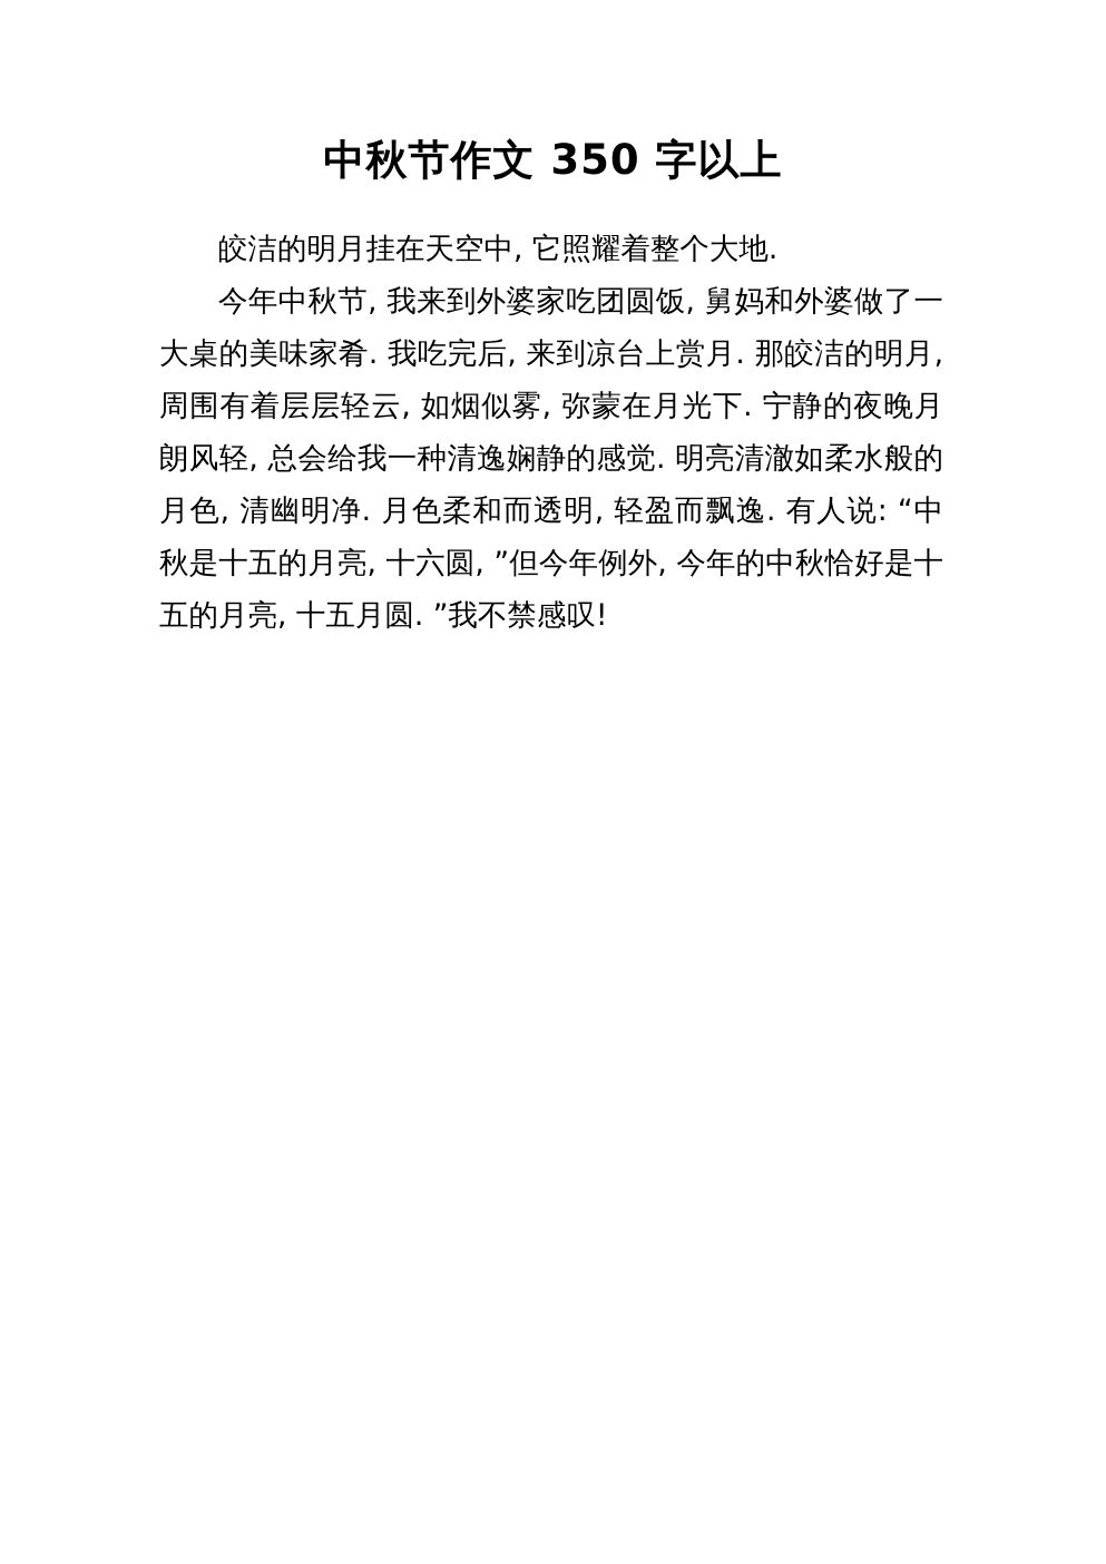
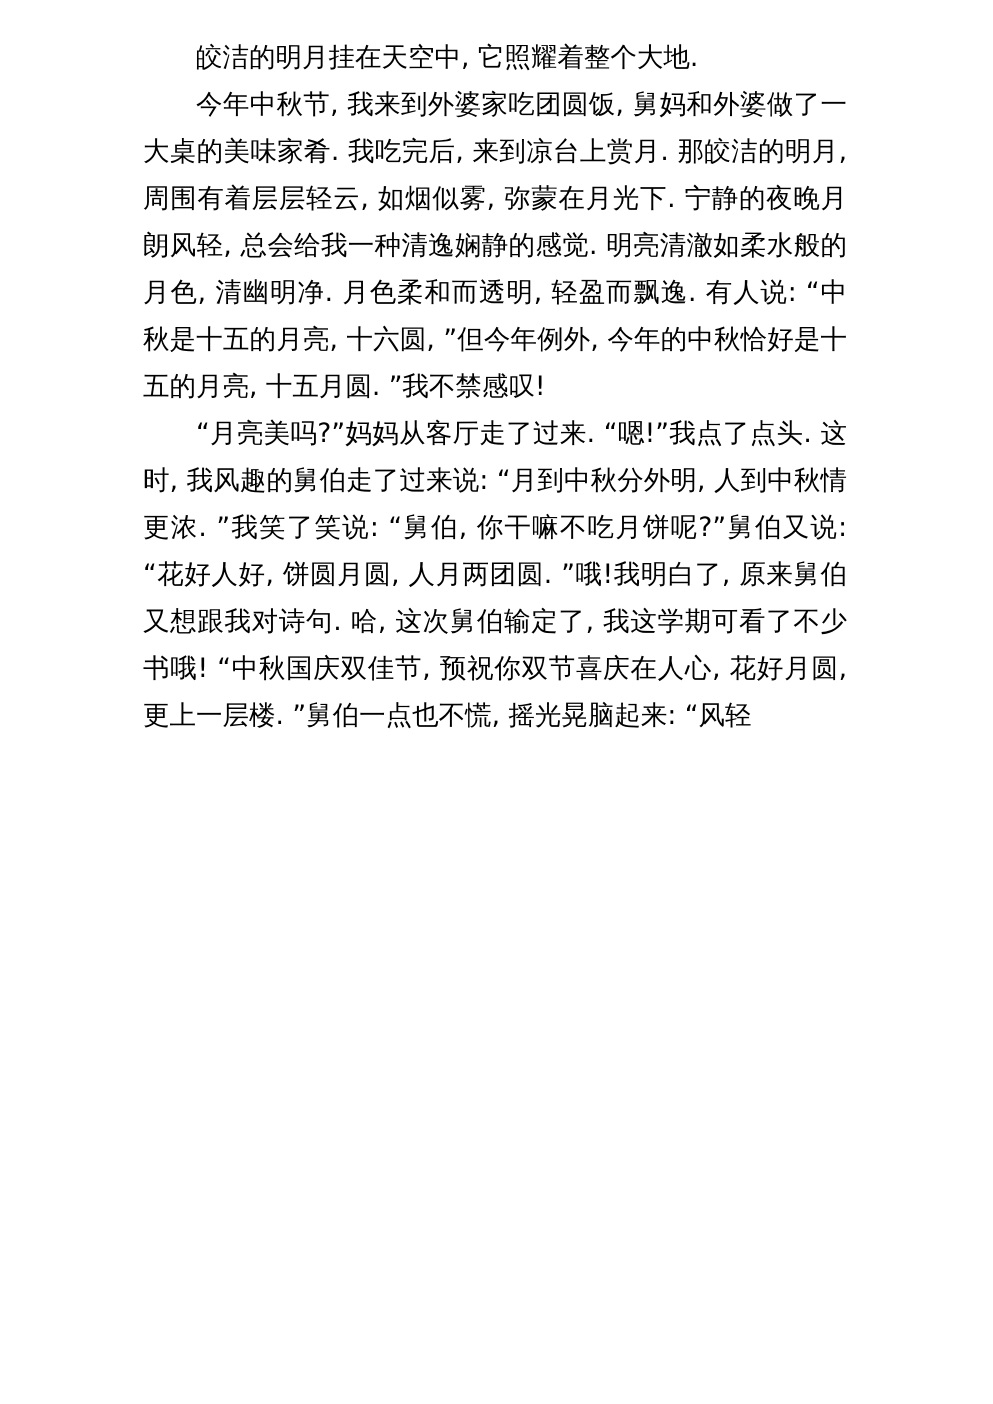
- 中秋节作文 350 字以上
  皎洁的明月挂在天空中, 它照耀着整个大地.
  今年中秋节, 我来到外婆家吃团圆饭, 舅妈和外婆做了一大桌的美味家肴. 我吃完后, 来到凉台上赏月. 那皎洁的明月, 周围有着层层轻云, 如烟似雾, 弥蒙在月光下. 宁静的夜晚月朗风轻, 总会给我一种清逸娴静的感觉. 明亮清澈如柔水般的月色, 清幽明净. 月色柔和而透明, 轻盈而飘逸. 有人说: “中秋是十五的月亮, 十六圆, ”但今年例外, 今年的中秋恰好是十五的月亮, 十五月圆. ”我不禁感叹!
+ “月亮美吗?”妈妈从客厅走了过来. “嗯!”我点了点头. 这时, 我风趣的舅伯走了过来说: “月到中秋分外明, 人到中秋情更浓. ”我笑了笑说: “舅伯, 你干嘛不吃月饼呢?”舅伯又说: “花好人好, 饼圆月圆, 人月两团圆. ”哦!我明白了, 原来舅伯又想跟我对诗句. 哈, 这次舅伯输定了, 我这学期可看了不少书哦! “中秋国庆双佳节, 预祝你双节喜庆在人心, 花好月圆, 更上一层楼. ”舅伯一点也不慌, 摇光晃脑起来: “风轻
